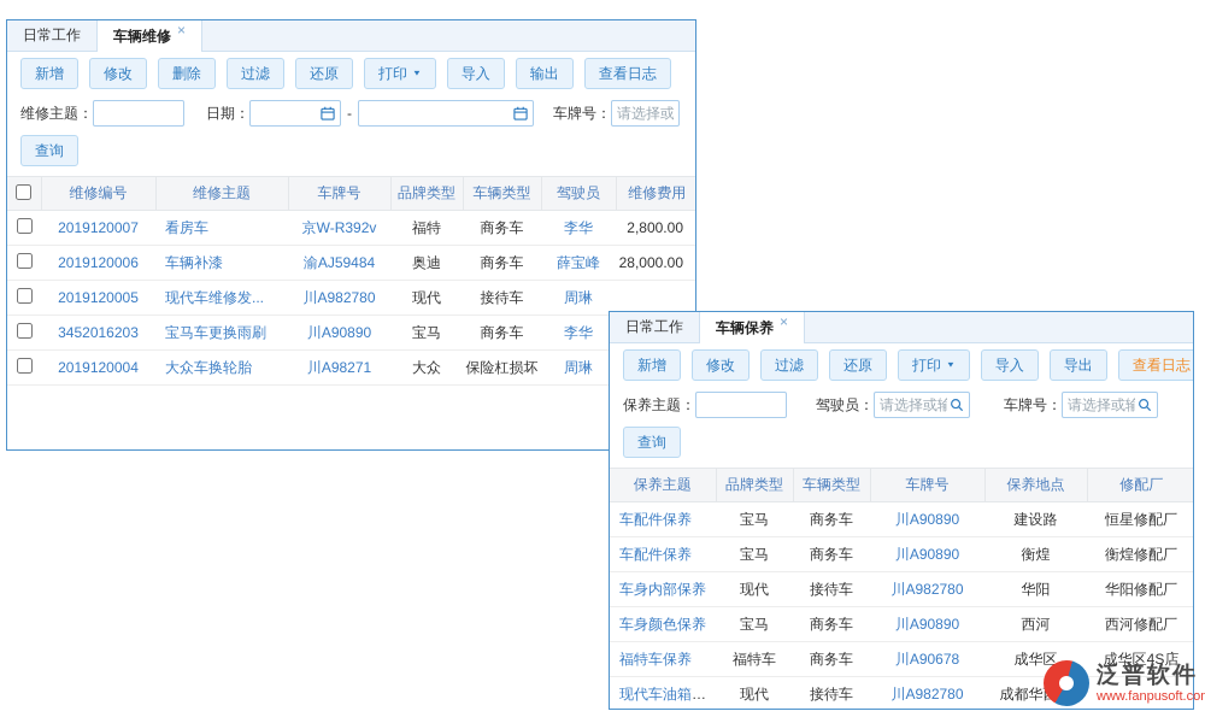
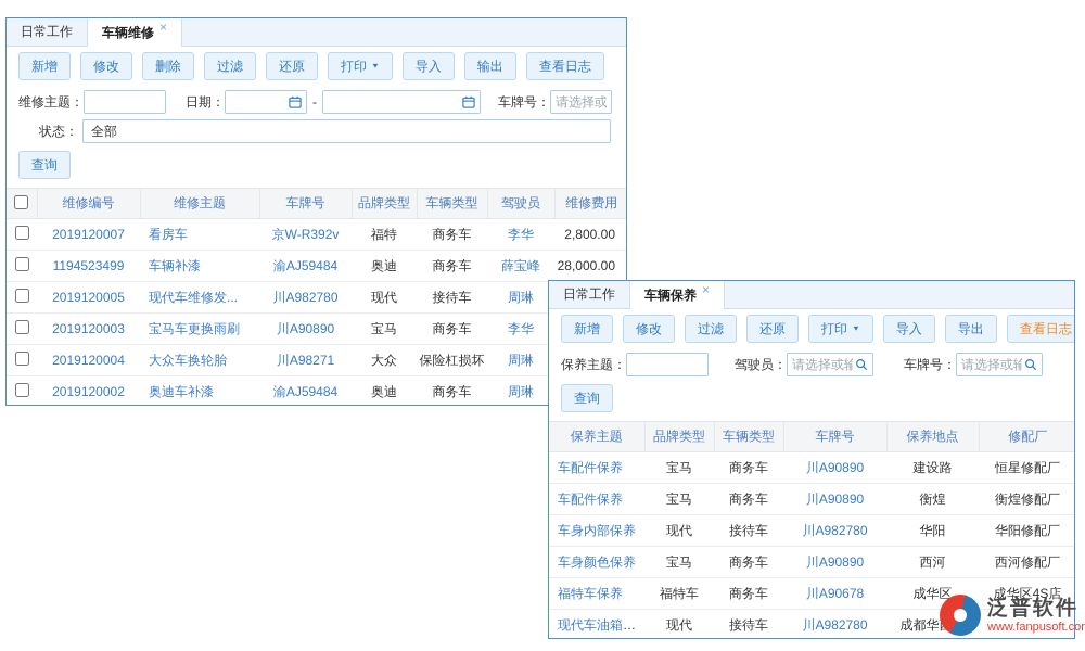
  日常工作
  车辆维修
  ×
  新增
  修改
  删除
  过滤
  还原
  打印
  导入
  输出
  查看日志
  维修主题：
  日期：
  -
  车牌号：
+ 状态：
+ 全部
  查询
  	维修编号	维修主题	车牌号	品牌类型	车辆类型	驾驶员	维修费用
  	2019120007	看房车	京W-R392v	福特	商务车	李华	2,800.00
- 	2019120006	车辆补漆	渝AJ59484	奥迪	商务车	薛宝峰	28,000.00
+ 	1194523499	车辆补漆	渝AJ59484	奥迪	商务车	薛宝峰	28,000.00
  	2019120005	现代车维修发...	川A982780	现代	接待车	周琳
- 	3452016203	宝马车更换雨刷	川A90890	宝马	商务车	李华
+ 	2019120003	宝马车更换雨刷	川A90890	宝马	商务车	李华
  	2019120004	大众车换轮胎	川A98271	大众	保险杠损坏	周琳
+ 	2019120002	奥迪车补漆	渝AJ59484	奥迪	商务车	周琳
  日常工作
  车辆保养
  ×
  新增
  修改
  过滤
  还原
  打印
  导入
  导出
  查看日志
  保养主题：
  驾驶员：
  请选择或输
  车牌号：
  请选择或输
  查询
  保养主题	品牌类型	车辆类型	车牌号	保养地点	修配厂
  车配件保养	宝马	商务车	川A90890	建设路	恒星修配厂
  车配件保养	宝马	商务车	川A90890	衡煌	衡煌修配厂
  车身内部保养	现代	接待车	川A982780	华阳	华阳修配厂
  车身颜色保养	宝马	商务车	川A90890	西河	西河修配厂
  福特车保养	福特车	商务车	川A90678	成华区	成华区4S店
  现代车油箱维修	现代	接待车	川A982780	成都华
  泛普软件
  www.fanpusoft.co
